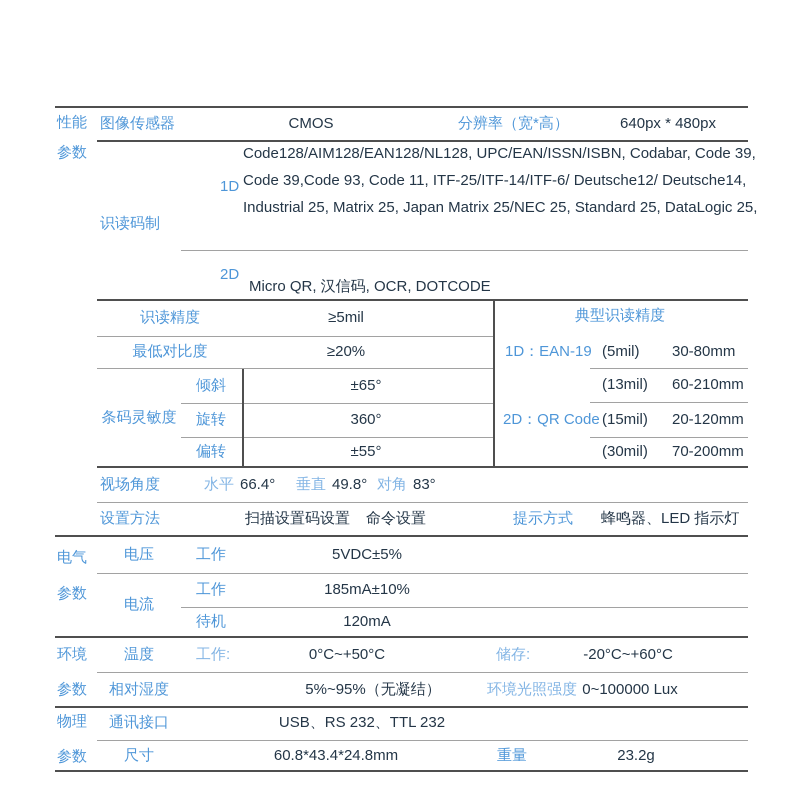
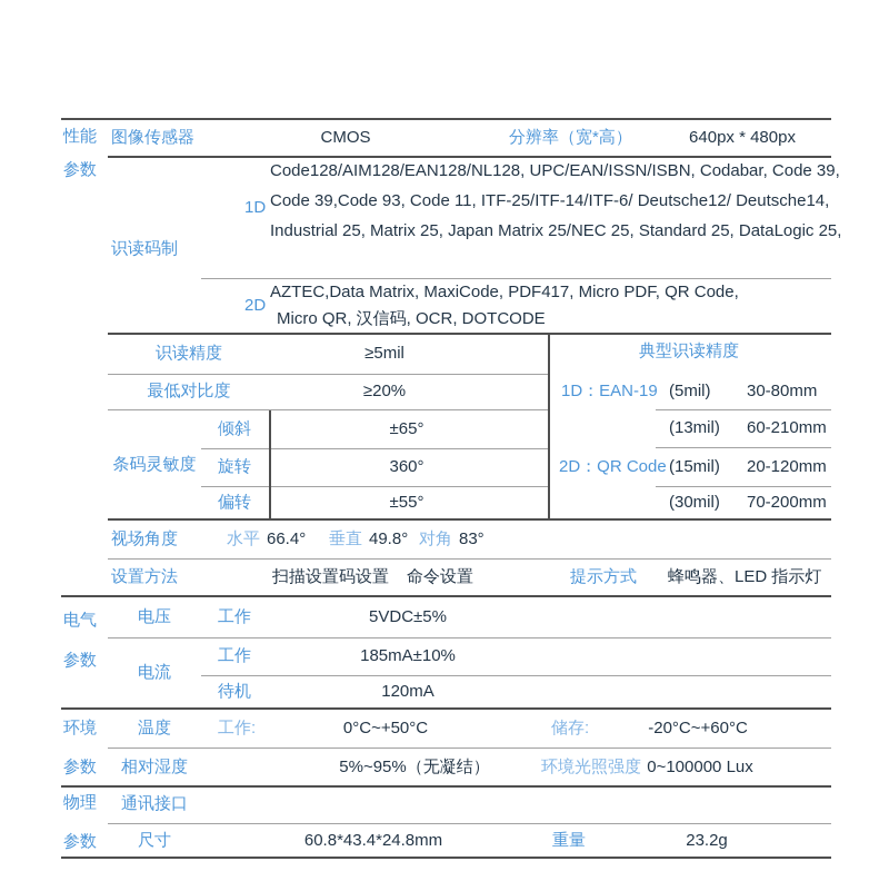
  性能
  参数
  图像传感器
  CMOS
  分辨率（宽*高）
  640px * 480px
  识读码制
  1D
  Code128/AIM128/EAN128/NL128, UPC/EAN/ISSN/ISBN, Codabar, Code 39,
  Code 39,Code 93, Code 11, ITF-25/ITF-14/ITF-6/ Deutsche12/ Deutsche14,
  Industrial 25, Matrix 25, Japan Matrix 25/NEC 25, Standard 25, DataLogic 25,
  2D
+ AZTEC,Data Matrix, MaxiCode, PDF417, Micro PDF, QR Code,
  Micro QR, 汉信码, OCR, DOTCODE
  识读精度
  ≥5mil
  最低对比度
  ≥20%
  条码灵敏度
  倾斜
  ±65°
  旋转
  360°
  偏转
  ±55°
  典型识读精度
  1D：EAN-19
  (5mil)
  30-80mm
  (13mil)
  60-210mm
  2D：QR Code
  (15mil)
  20-120mm
  (30mil)
  70-200mm
  视场角度
  水平
  66.4°
  垂直
  49.8°
  对角
  83°
  设置方法
  扫描设置码设置
  命令设置
  提示方式
  蜂鸣器、LED 指示灯
  电气
  参数
  电压
  工作
  5VDC±5%
  电流
  工作
  185mA±10%
  待机
  120mA
  环境
  参数
  温度
  工作:
  0°C~+50°C
  储存:
  -20°C~+60°C
  相对湿度
  5%~95%（无凝结）
  环境光照强度
  0~100000 Lux
  物理
  参数
  通讯接口
- USB、RS 232、TTL 232
  尺寸
  60.8*43.4*24.8mm
  重量
  23.2g
